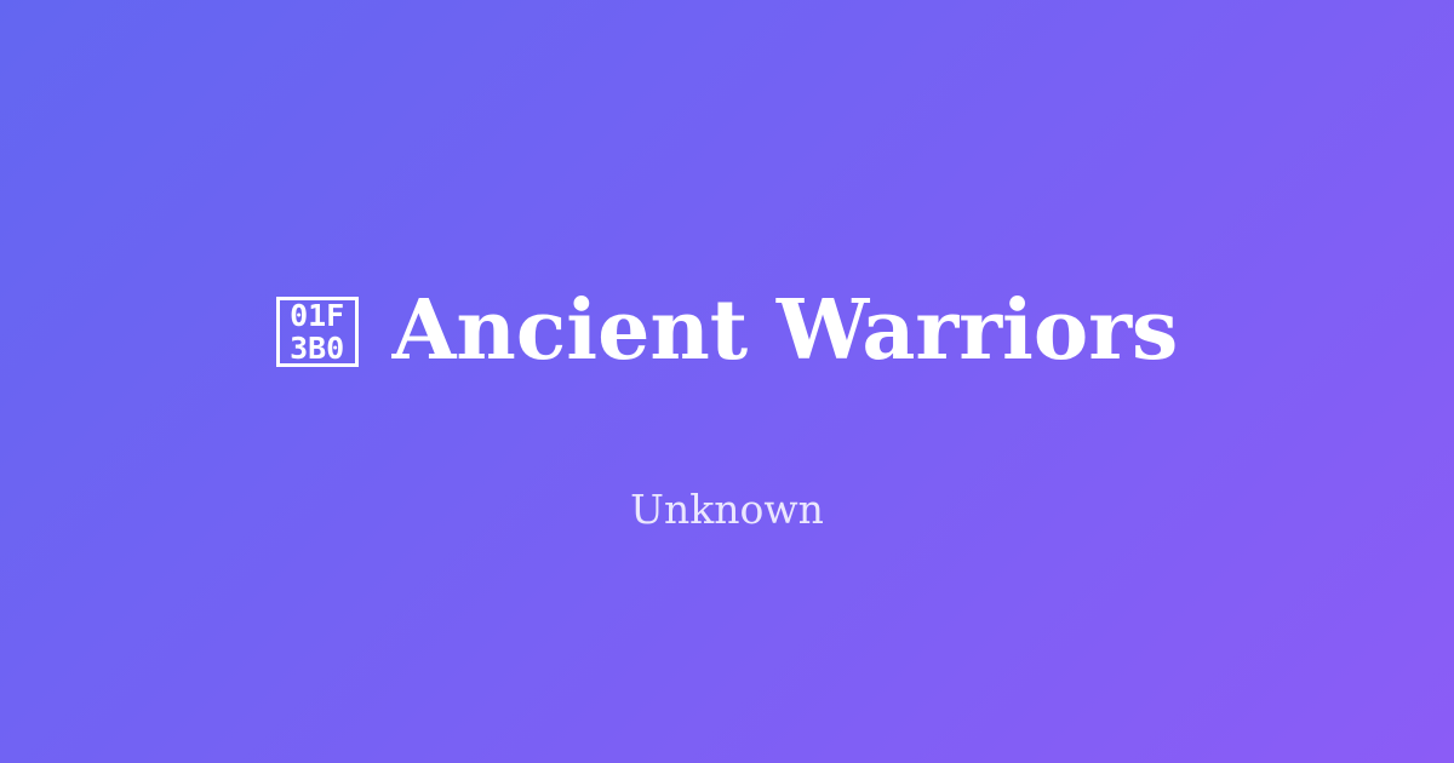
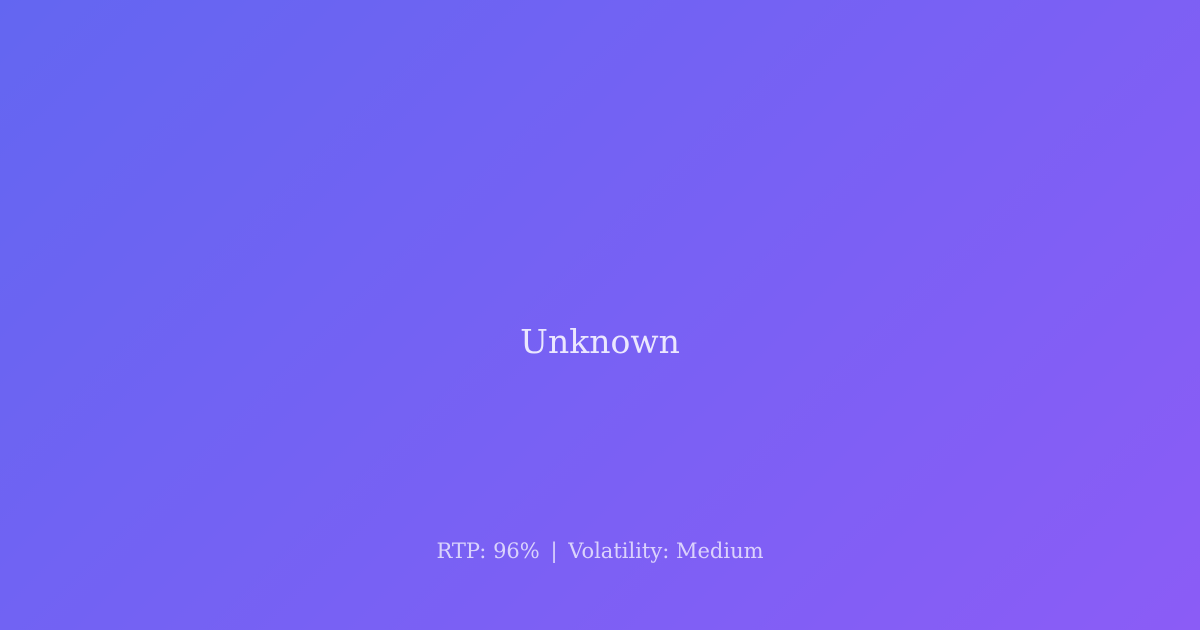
- 01F
- 3B0
- Ancient Warriors
  Unknown
+ RTP: 96% | Volatility: Medium
